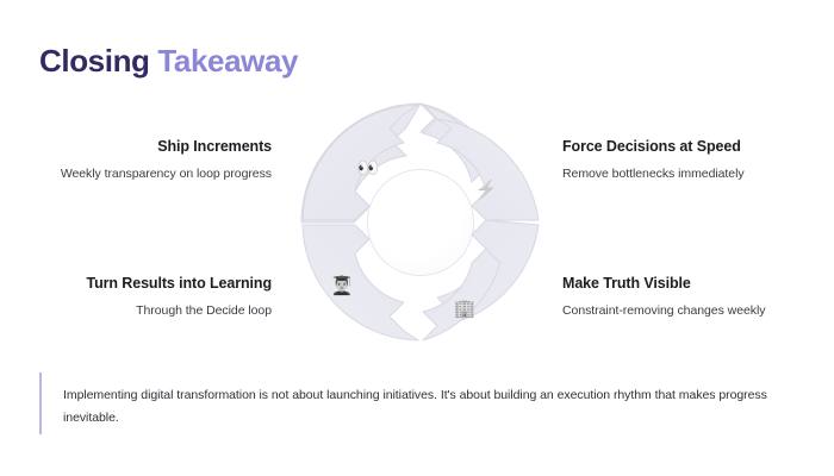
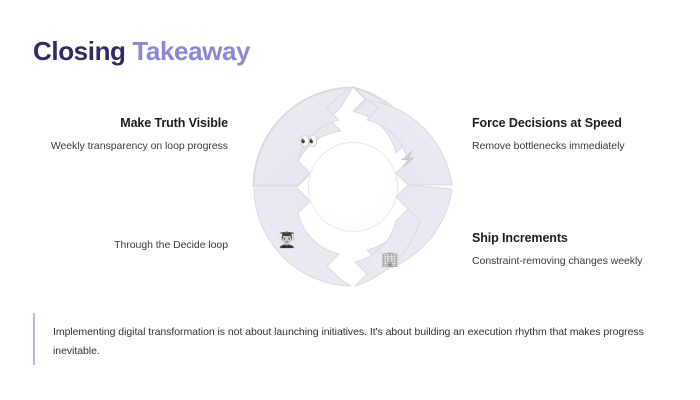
  Closing Takeaway
  👀
  ⚡
  🏢
  👨‍🎓
- Ship Increments
+ Make Truth Visible
  Weekly transparency on loop progress
  Force Decisions at Speed
  Remove bottlenecks immediately
- Turn Results into Learning
  Through the Decide loop
- Make Truth Visible
+ Ship Increments
  Constraint-removing changes weekly
  Implementing digital transformation is not about launching initiatives. It's about building an execution rhythm that makes progress inevitable.
